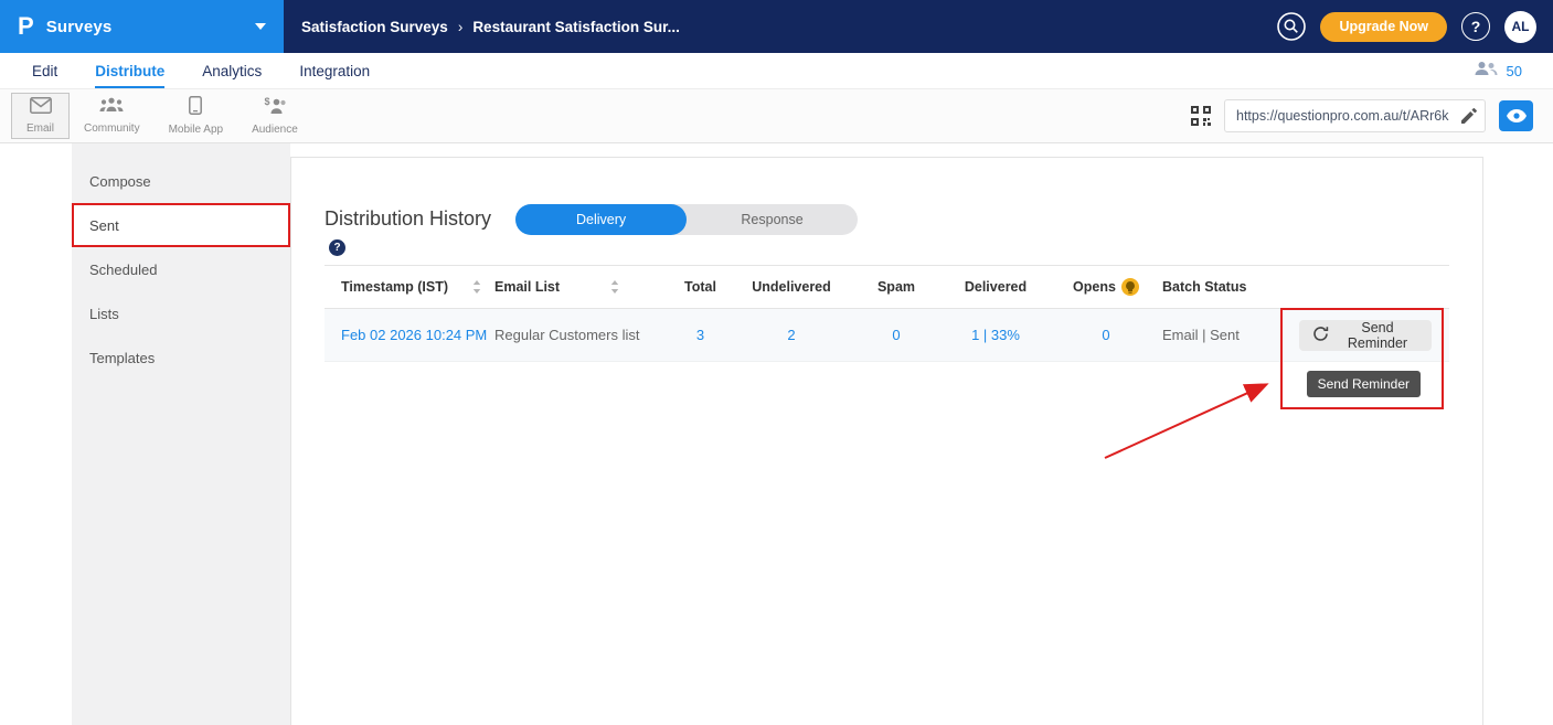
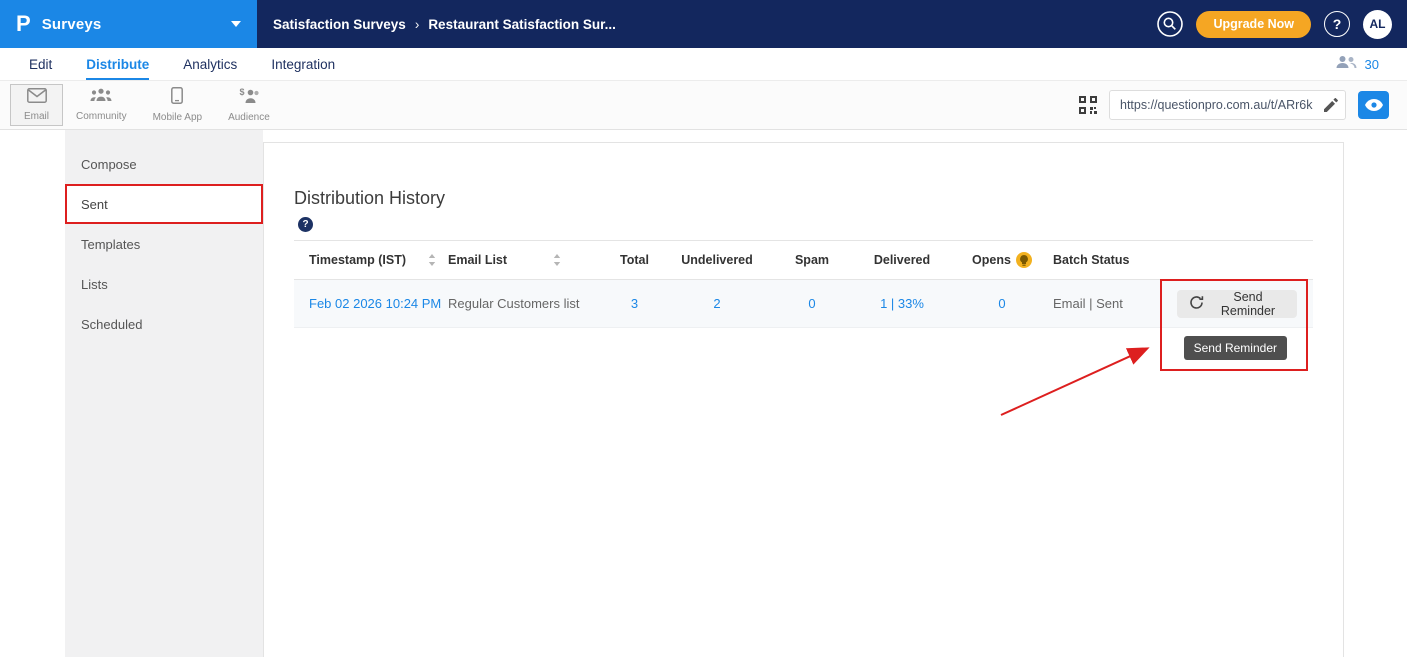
  P
  Surveys
  Satisfaction Surveys
  ›
  Restaurant Satisfaction Sur...
  Upgrade Now
  ?
  AL
  Edit
  Distribute
  Analytics
  Integration
- 50
+ 30
  Email
  Community
  Mobile App
  $
  Audience
  https://questionpro.com.au/t/ARr6k
  Compose
  Sent
- Scheduled
+ Templates
  Lists
- Templates
+ Scheduled
  Distribution History
  ?
- Delivery
- Response
  Timestamp (IST)
  Email List
  Total
  Undelivered
  Spam
  Delivered
  Opens
  Batch Status
  Feb 02 2026 10:24 PM
  Regular Customers list
  3
  2
  0
  1 | 33%
  0
  Email | Sent
  Send Reminder
  Send Reminder
